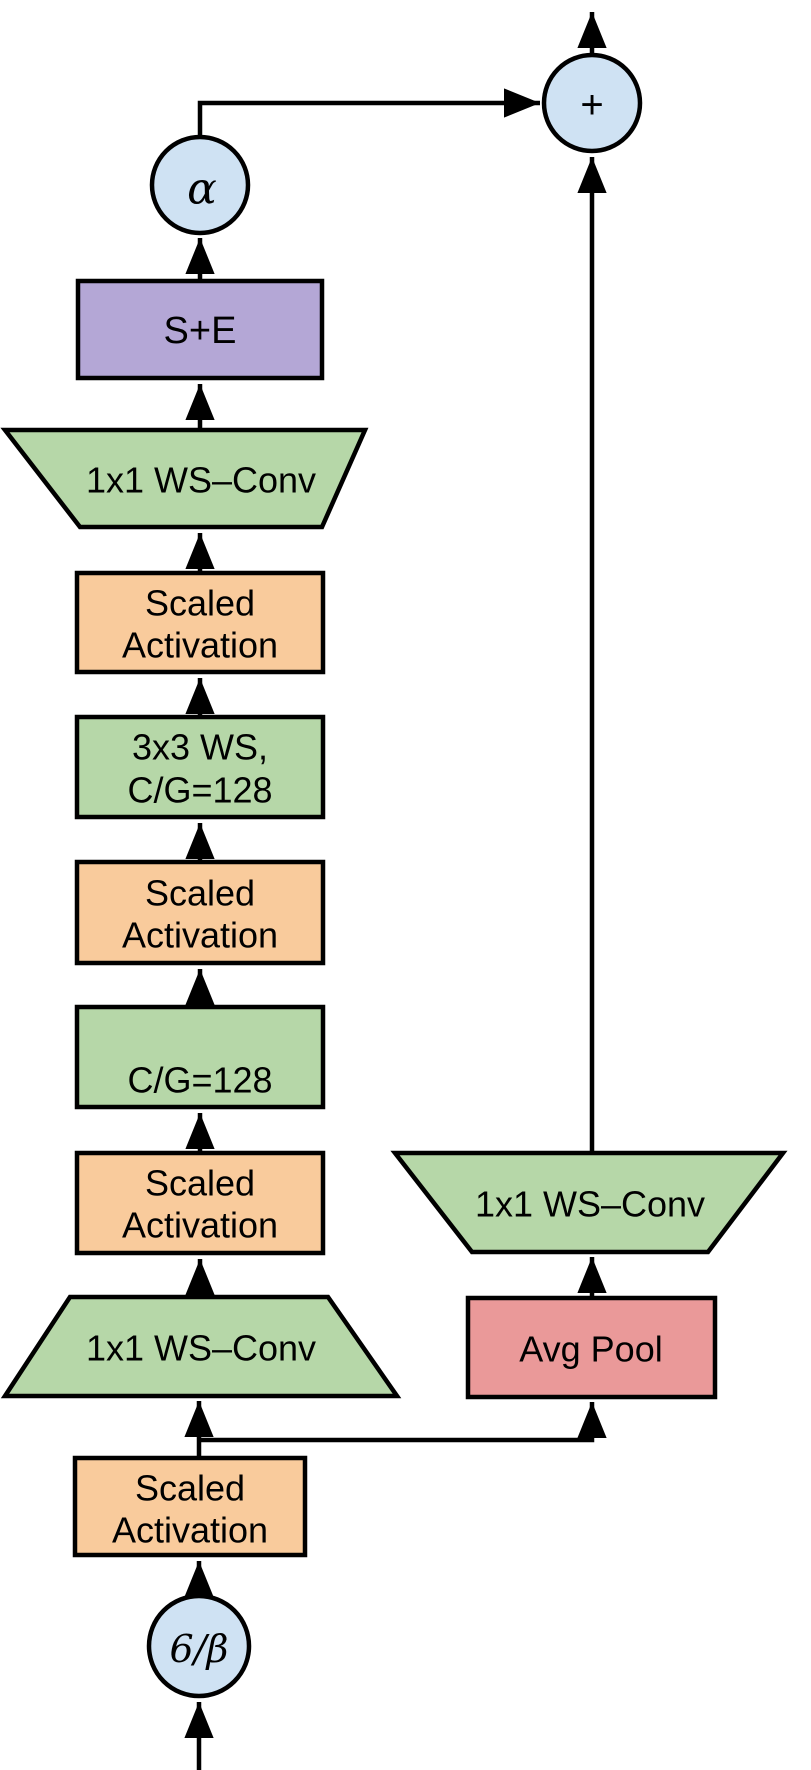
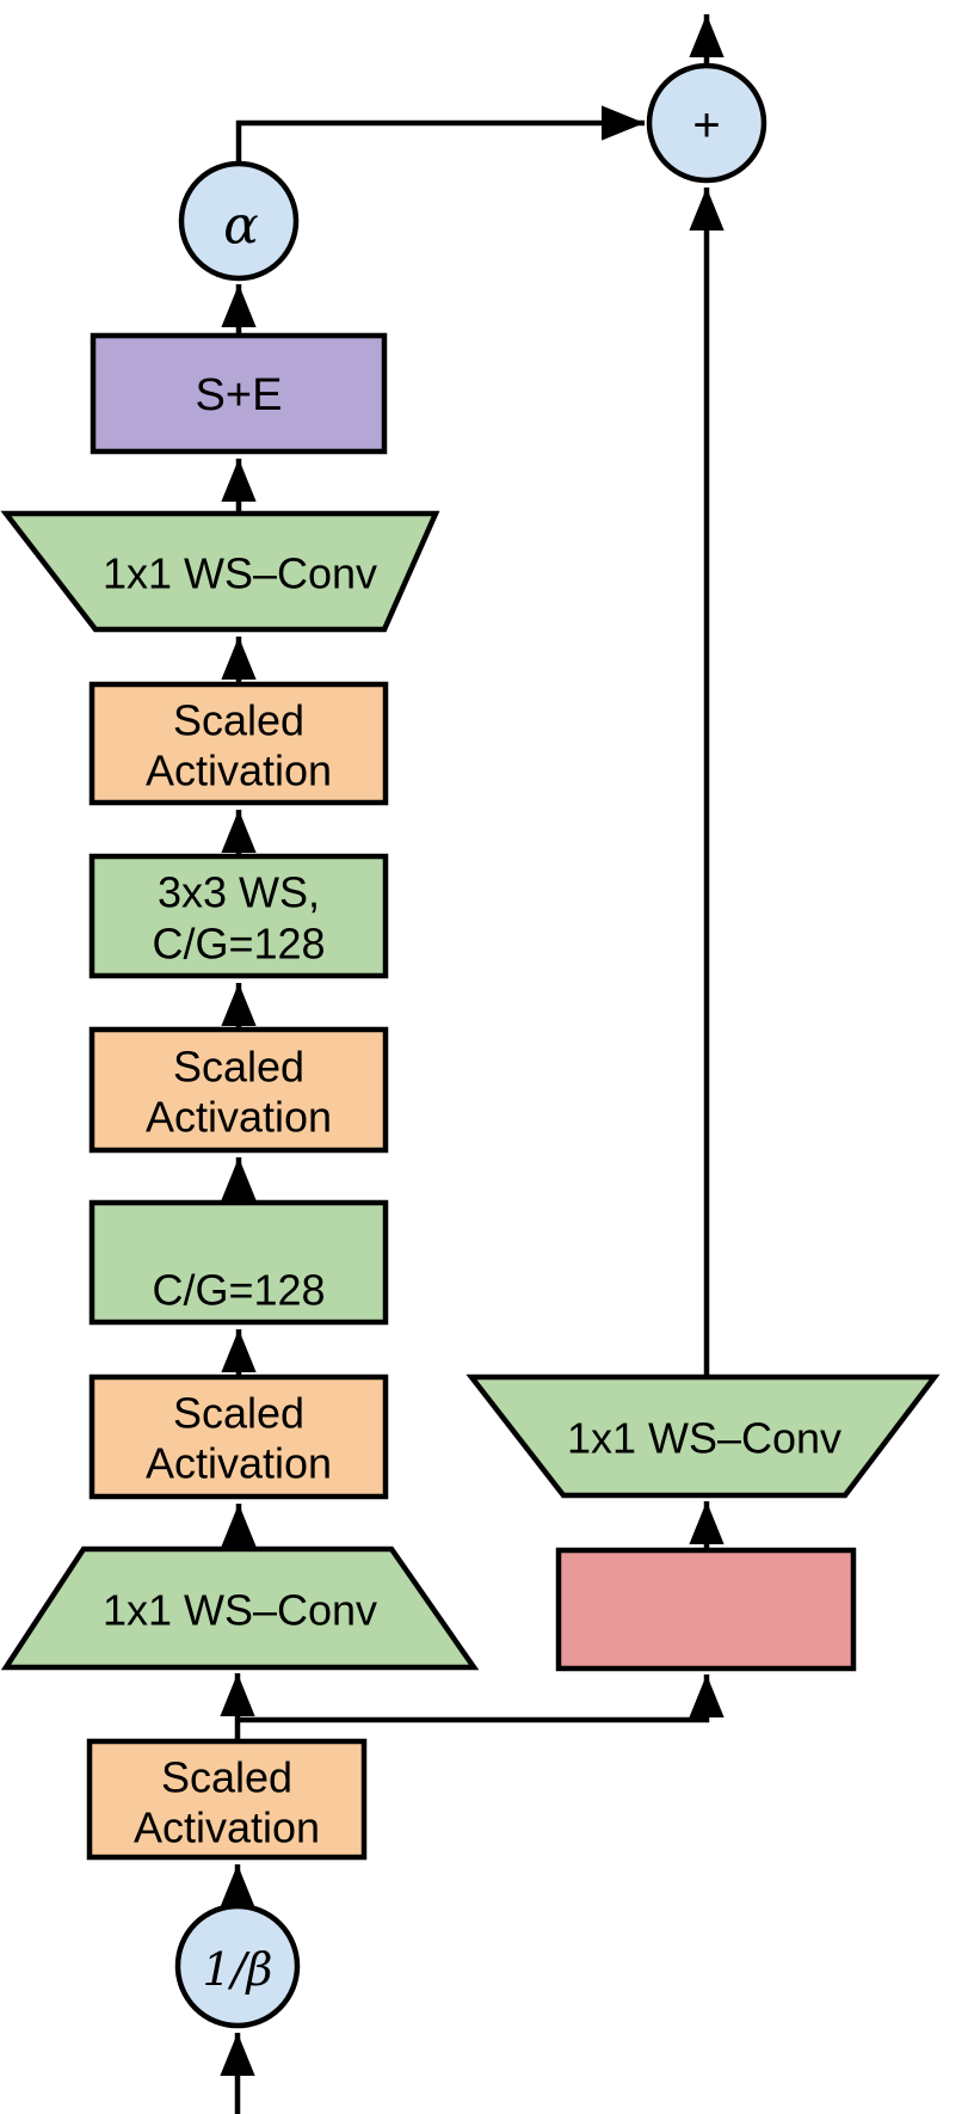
  +
  α
  S+E
  1x1 WS–Conv
  Scaled
  Activation
  3x3 WS,
  C/G=128
  Scaled
  Activation
  C/G=128
  Scaled
  Activation
  1x1 WS–Conv
  1x1 WS–Conv
- Avg Pool
  Scaled
  Activation
- 6/β
+ 1/β
